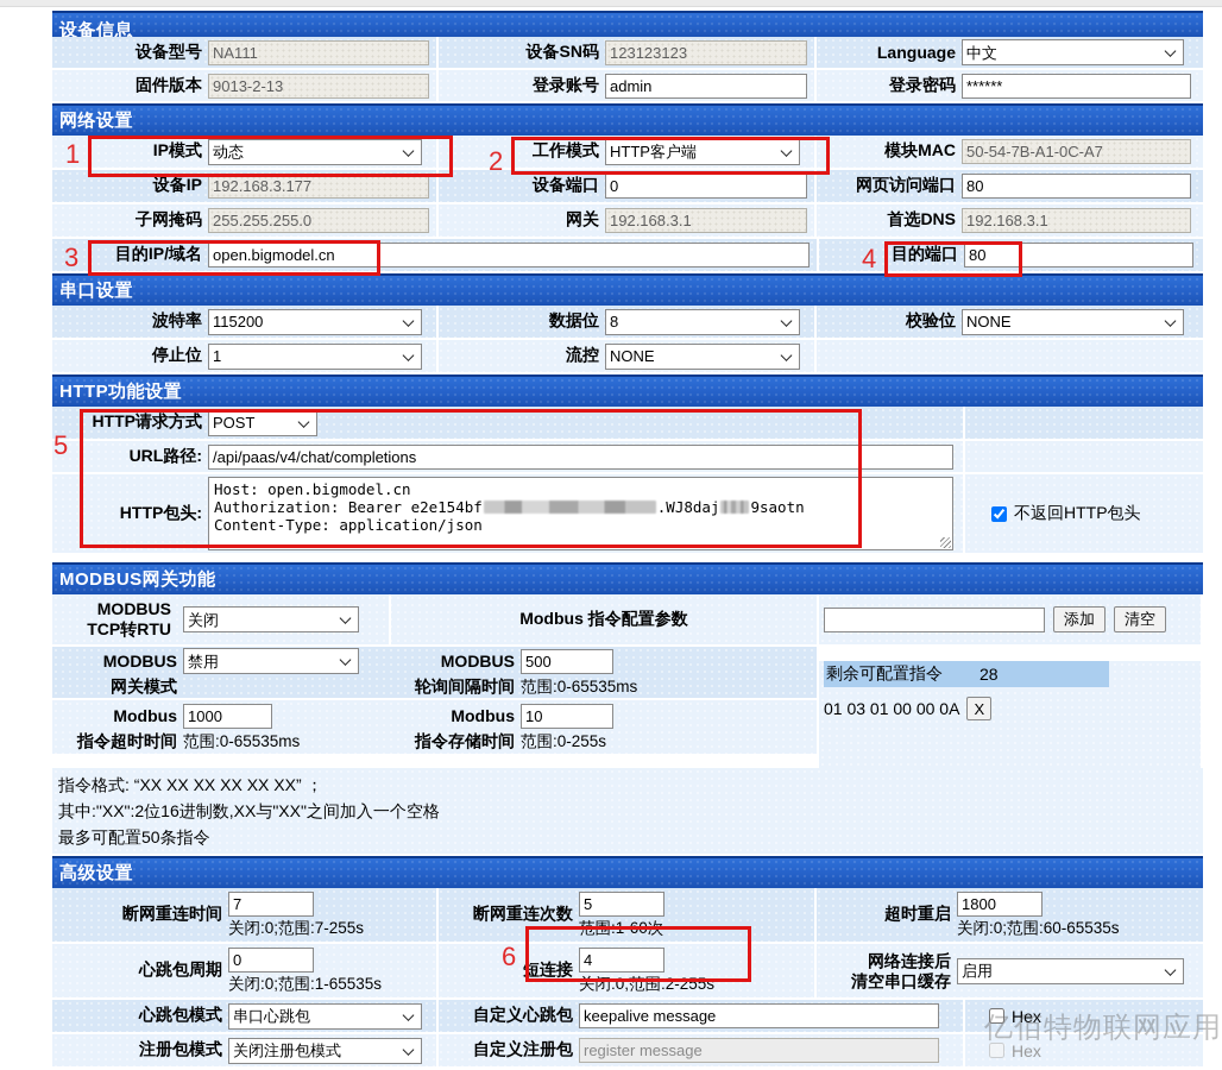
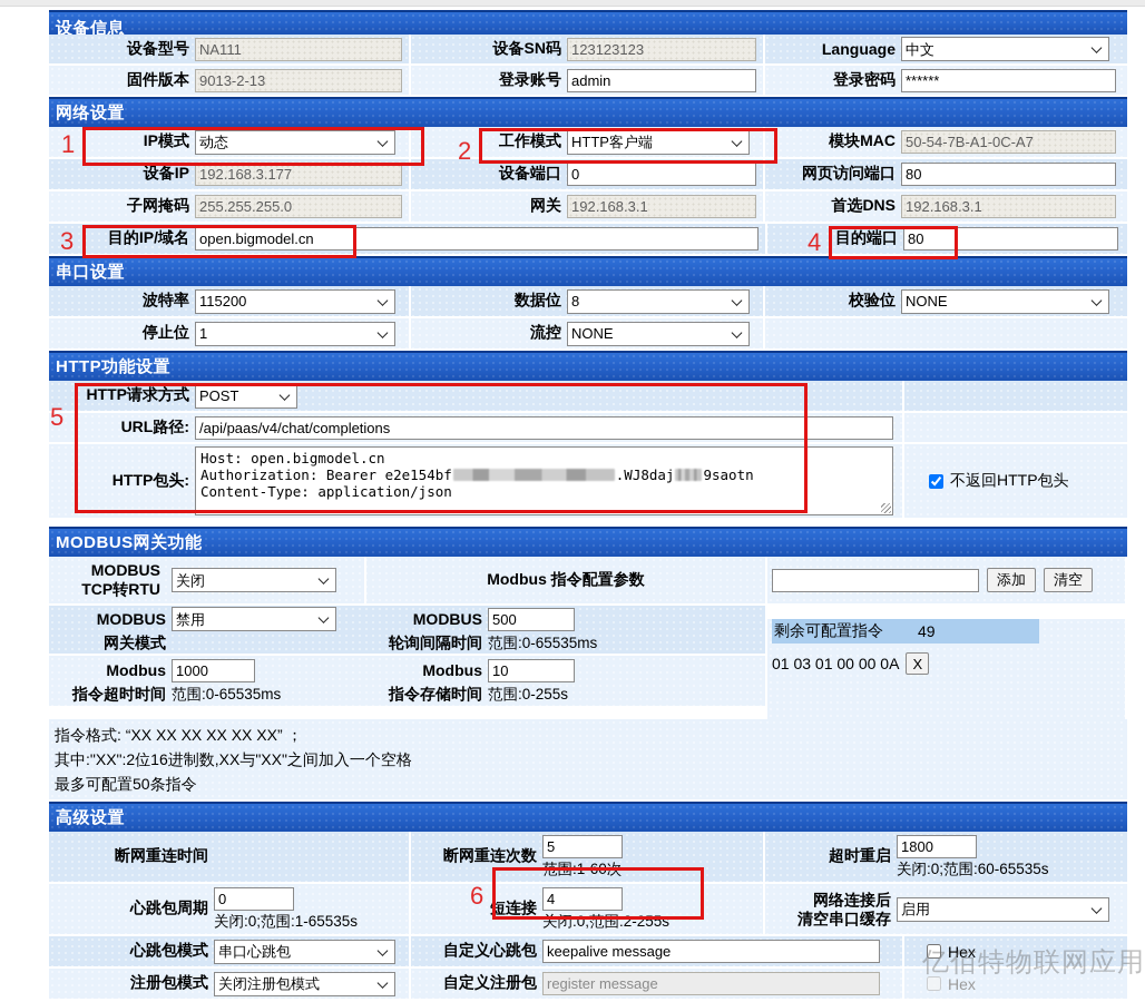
  设备信息
  设备型号
  NA111
  设备SN码
  123123123
  Language
  中文
  固件版本
  9013-2-13
  登录账号
  admin
  登录密码
  ******
  网络设置
  IP模式
  动态
  工作模式
  HTTP客户端
  模块MAC
  50-54-7B-A1-0C-A7
  设备IP
  192.168.3.177
  设备端口
  0
  网页访问端口
  80
  子网掩码
  255.255.255.0
  网关
  192.168.3.1
  首选DNS
  192.168.3.1
  目的IP/域名
  open.bigmodel.cn
  目的端口
  80
  串口设置
  波特率
  115200
  数据位
  8
  校验位
  NONE
  停止位
  1
  流控
  NONE
  HTTP功能设置
  HTTP请求方式
  POST
  URL路径:
  /api/paas/v4/chat/completions
  HTTP包头:
  Host: open.bigmodel.cn
  Authorization: Bearer e2e154bf .WJ8daj 9saotn
  Content-Type: application/json
  不返回HTTP包头
  MODBUS网关功能
  MODBUS
  TCP转RTU
  关闭
  Modbus 指令配置参数
  MODBUS
  禁用
  网关模式
  MODBUS
  500
  轮询间隔时间
  范围:0-65535ms
  Modbus
  1000
  指令超时时间
  范围:0-65535ms
  Modbus
  10
  指令存储时间
  范围:0-255s
  添加
  清空
  剩余可配置指令
- 28
+ 49
  01 03 01 00 00 0A
  X
  指令格式: “XX XX XX XX XX XX” ；
  其中:"XX":2位16进制数,XX与"XX"之间加入一个空格
  最多可配置50条指令
  高级设置
  断网重连时间
- 7
- 关闭:0;范围:7-255s
  断网重连次数
  5
  范围:1-60次
  超时重启
  1800
  关闭:0;范围:60-65535s
  心跳包周期
  0
  关闭:0;范围:1-65535s
  短连接
  4
  关闭:0;范围:2-255s
  网络连接后
  清空串口缓存
  启用
  心跳包模式
  串口心跳包
  自定义心跳包
  keepalive message
  Hex
  注册包模式
  关闭注册包模式
  自定义注册包
  register message
  Hex
  1
  2
  3
  4
  5
  6
  亿佰特物联网应用
